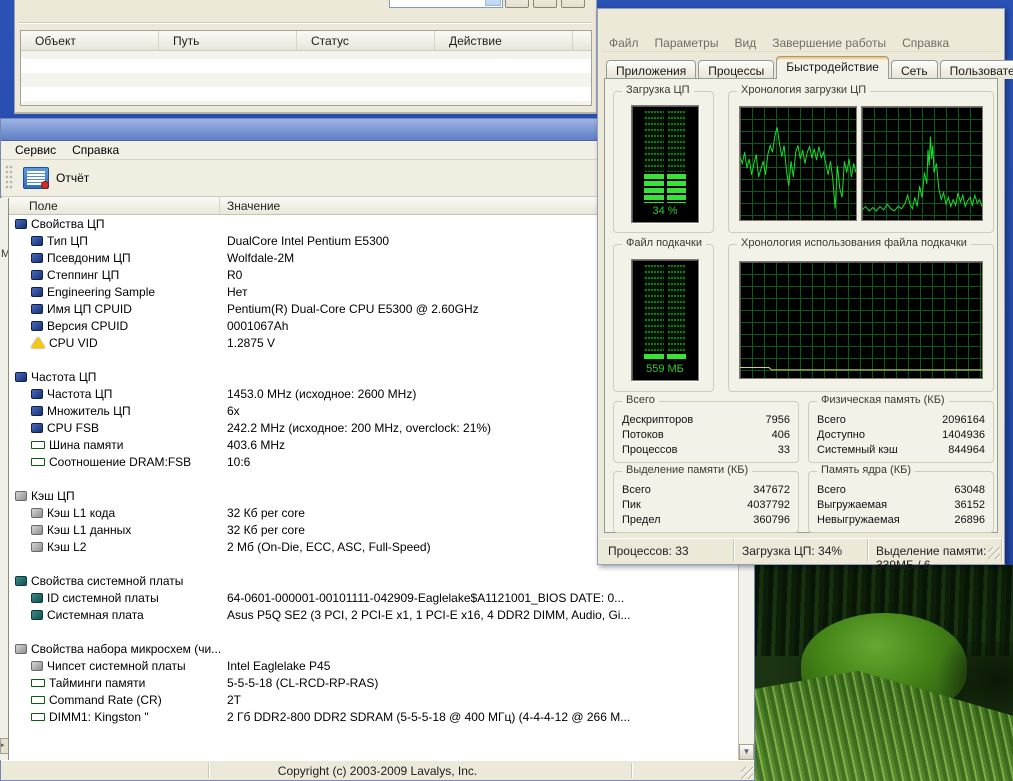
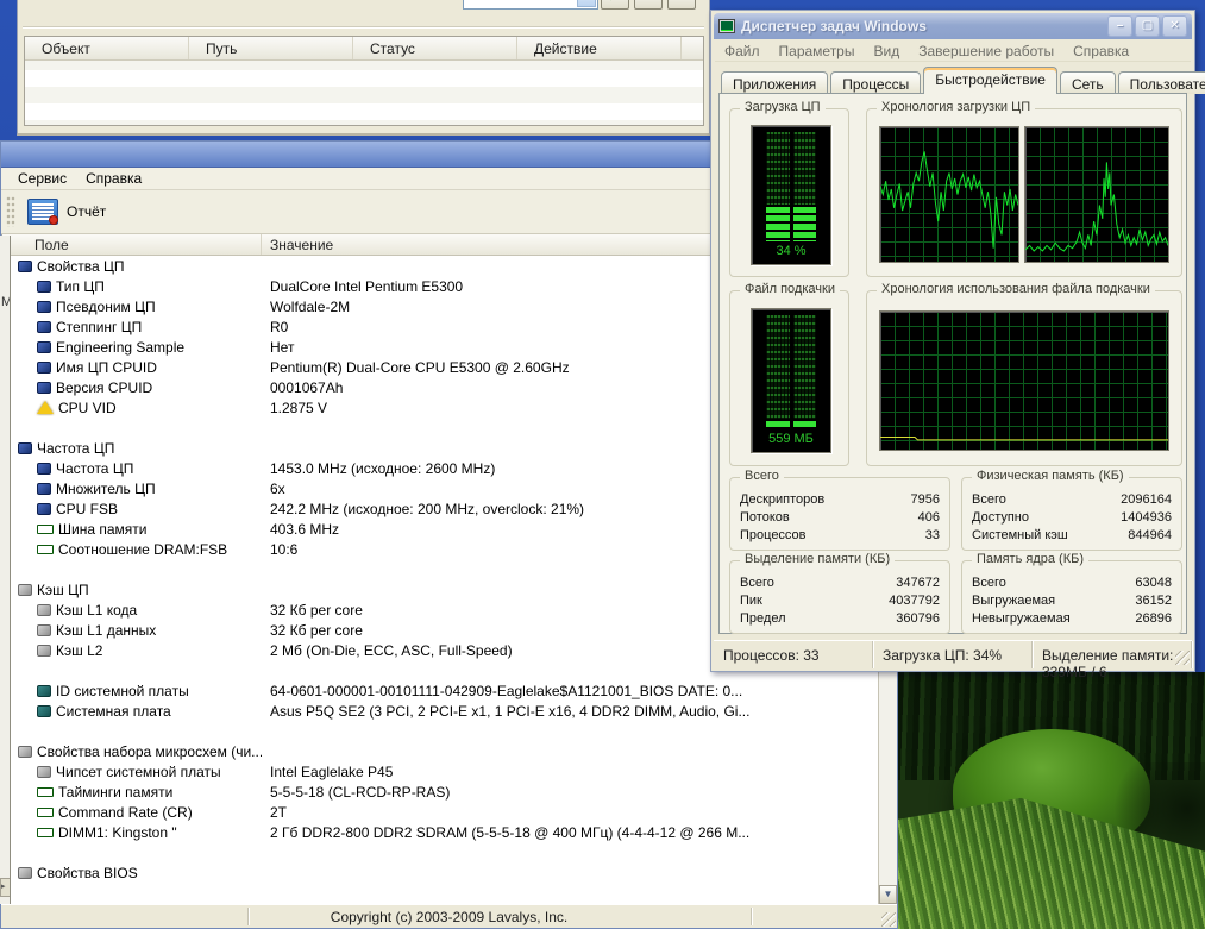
  Объект
  Путь
  Статус
  Действие
  Сервис
  Справка
  Отчёт
  Поле
  Значение
  Свойства ЦП
  Тип ЦП
  DualCore Intel Pentium E5300
  Псевдоним ЦП
  Wolfdale-2M
  Степпинг ЦП
  R0
  Engineering Sample
  Нет
  Имя ЦП CPUID
  Pentium(R) Dual-Core CPU E5300 @ 2.60GHz
  Версия CPUID
  0001067Ah
  CPU VID
  1.2875 V
  Частота ЦП
  Частота ЦП
  1453.0 MHz (исходное: 2600 MHz)
  Множитель ЦП
  6x
  CPU FSB
  242.2 MHz (исходное: 200 MHz, overclock: 21%)
  Шина памяти
  403.6 MHz
  Соотношение DRAM:FSB
  10:6
  Кэш ЦП
  Кэш L1 кода
  32 Кб per core
  Кэш L1 данных
  32 Кб per core
  Кэш L2
  2 Мб (On-Die, ECC, ASC, Full-Speed)
- Свойства системной платы
  ID системной платы
  64-0601-000001-00101111-042909-Eaglelake$A1121001_BIOS DATE: 0...
  Системная плата
  Asus P5Q SE2 (3 PCI, 2 PCI-E x1, 1 PCI-E x16, 4 DDR2 DIMM, Audio, Gi...
  Свойства набора микросхем (чи...
  Чипсет системной платы
  Intel Eaglelake P45
  Тайминги памяти
  5-5-5-18 (CL-RCD-RP-RAS)
  Command Rate (CR)
  2T
  DIMM1: Kingston "
  2 Гб DDR2-800 DDR2 SDRAM (5-5-5-18 @ 400 МГц) (4-4-4-12 @ 266 М...
+ Свойства BIOS
  ▼
  Copyright (c) 2003-2009 Lavalys, Inc.
+ Диспетчер задач Windows
+ –
+ ▢
+ ✕
  Файл
  Параметры
  Вид
  Завершение работы
  Справка
  Приложения
  Процессы
  Быстродействие
  Сеть
  Пользовате
  Загрузка ЦП
  34 %
  Хронология загрузки ЦП
  Файл подкачки
  559 МБ
  Хронология использования файла подкачки
  Всего
  Дескрипторов
  7956
  Потоков
  406
  Процессов
  33
  Физическая память (КБ)
  Всего
  2096164
  Доступно
  1404936
  Системный кэш
  844964
  Выделение памяти (КБ)
  Всего
  347672
  Пик
  4037792
  Предел
  360796
  Память ядра (КБ)
  Всего
  63048
  Выгружаемая
  36152
  Невыгружаемая
  26896
  Процессов: 33
  Загрузка ЦП: 34%
  Выделение памяти: 339МБ / 6
